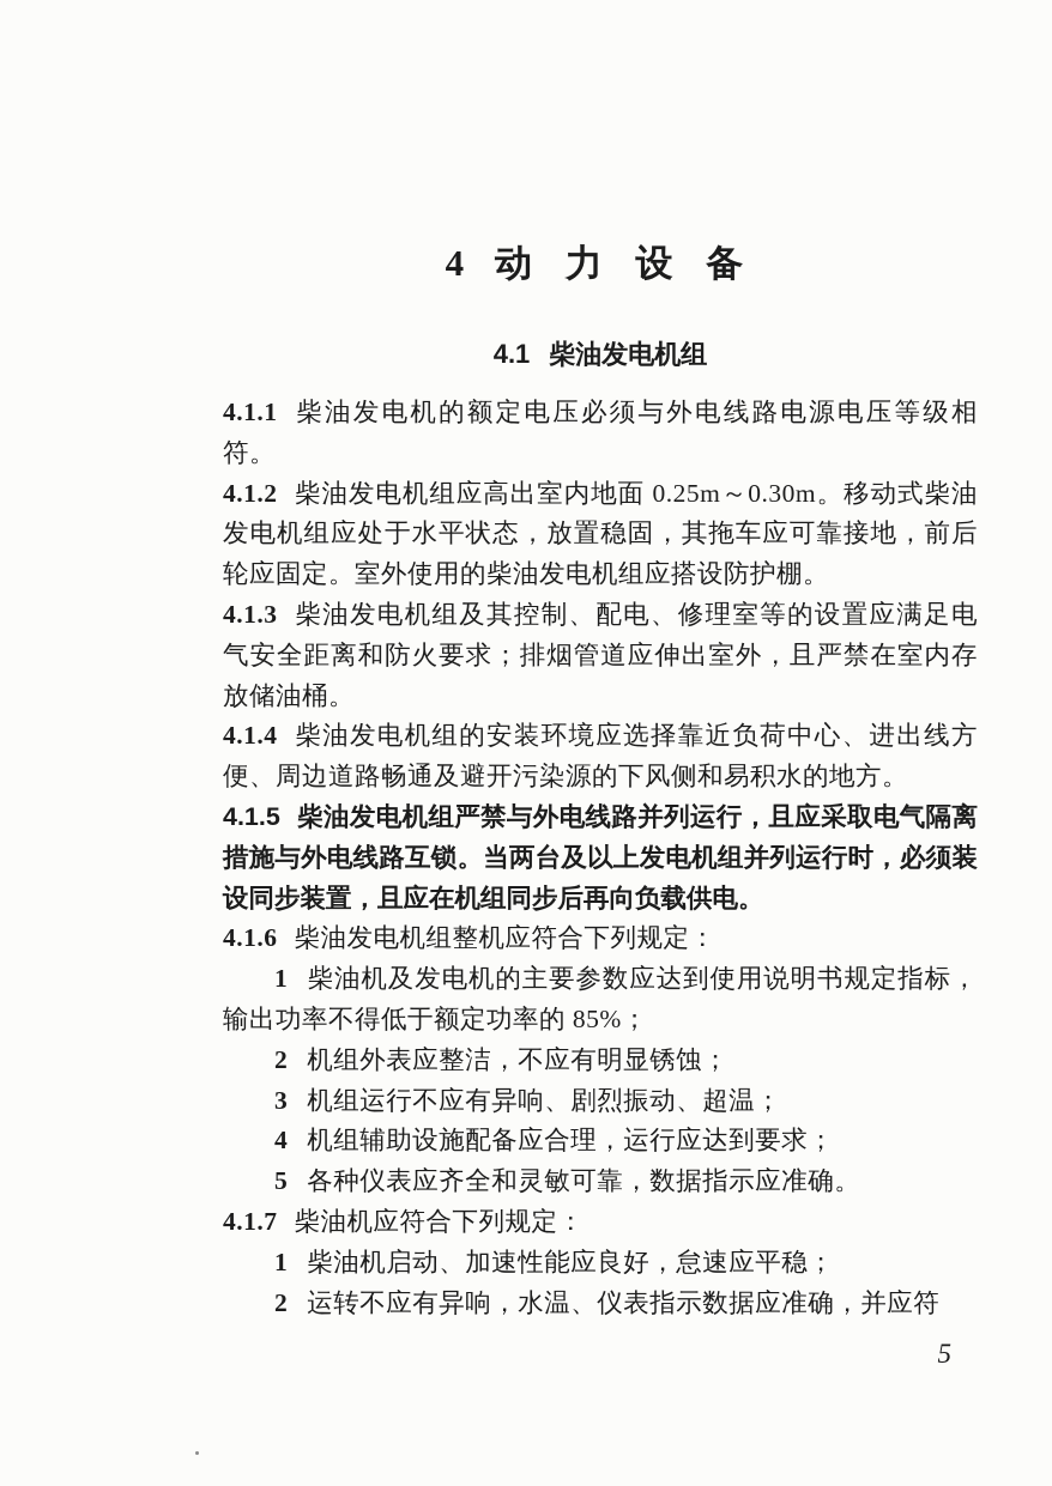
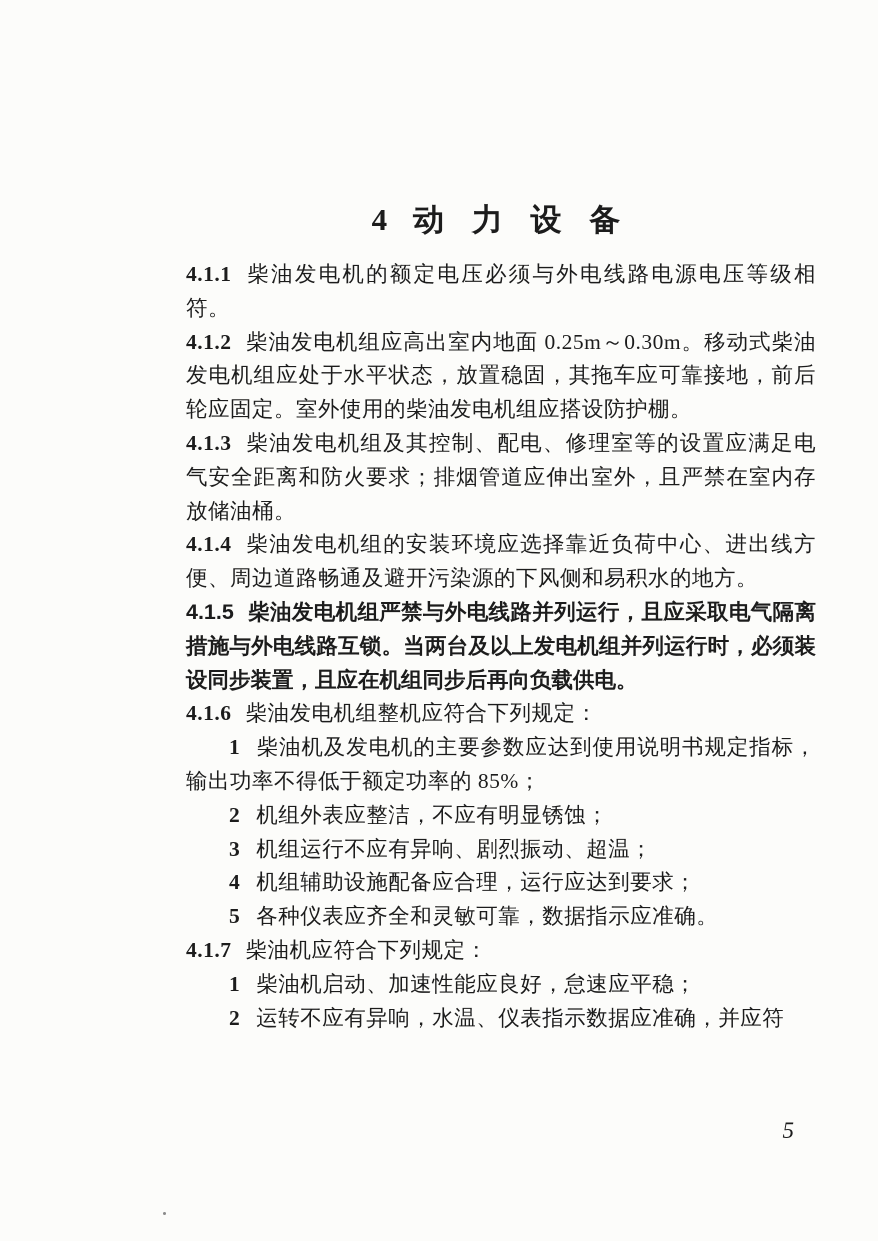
  4 动 力 设 备
- 4.1 柴油发电机组
  4.1.1 柴油发电机的额定电压必须与外电线路电源电压等级相符。
  4.1.2 柴油发电机组应高出室内地面 0.25m～0.30m。移动式柴油发电机组应处于水平状态，放置稳固，其拖车应可靠接地，前后轮应固定。室外使用的柴油发电机组应搭设防护棚。
  4.1.3 柴油发电机组及其控制、配电、修理室等的设置应满足电气安全距离和防火要求；排烟管道应伸出室外，且严禁在室内存放储油桶。
  4.1.4 柴油发电机组的安装环境应选择靠近负荷中心、进出线方便、周边道路畅通及避开污染源的下风侧和易积水的地方。
  4.1.5 柴油发电机组严禁与外电线路并列运行，且应采取电气隔离措施与外电线路互锁。当两台及以上发电机组并列运行时，必须装设同步装置，且应在机组同步后再向负载供电。
  4.1.6 柴油发电机组整机应符合下列规定：
  1 柴油机及发电机的主要参数应达到使用说明书规定指标，输出功率不得低于额定功率的 85%；
  2 机组外表应整洁，不应有明显锈蚀；
  3 机组运行不应有异响、剧烈振动、超温；
  4 机组辅助设施配备应合理，运行应达到要求；
  5 各种仪表应齐全和灵敏可靠，数据指示应准确。
  4.1.7 柴油机应符合下列规定：
  1 柴油机启动、加速性能应良好，怠速应平稳；
  2 运转不应有异响，水温、仪表指示数据应准确，并应符
  5
